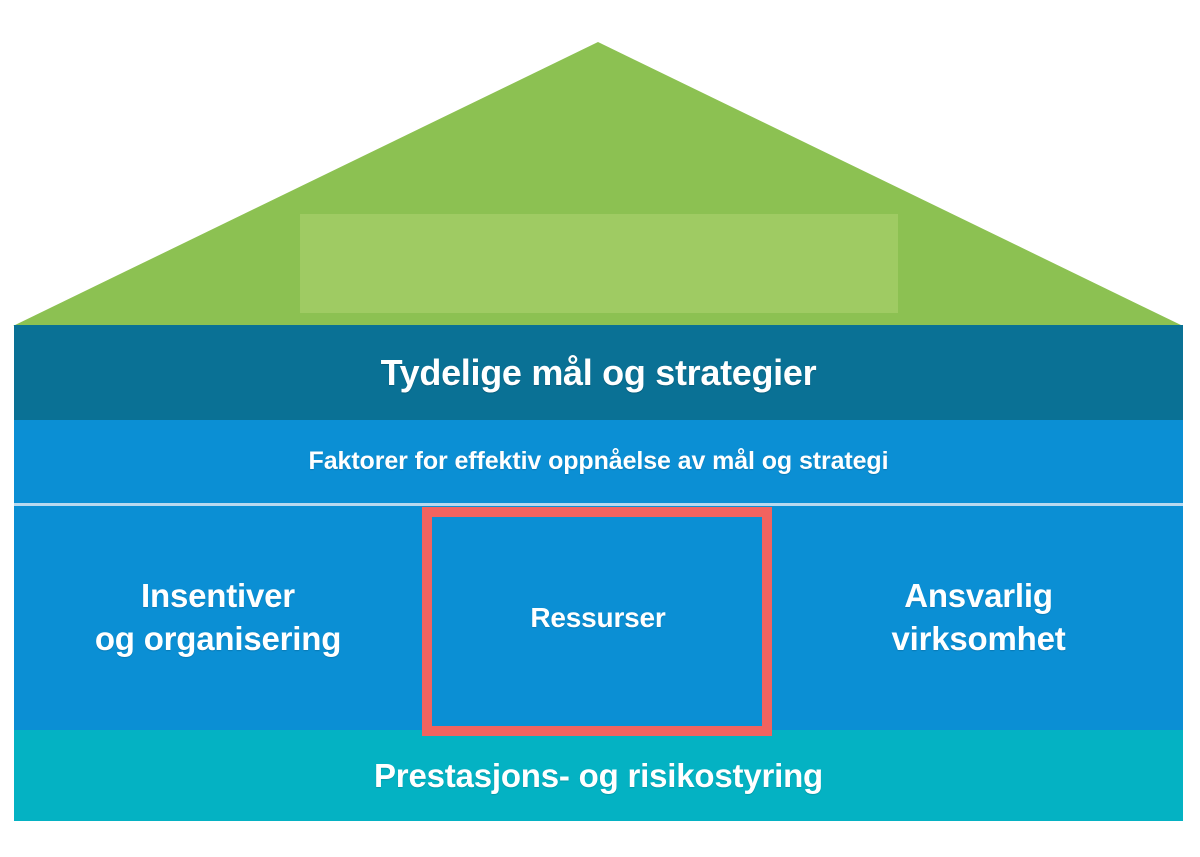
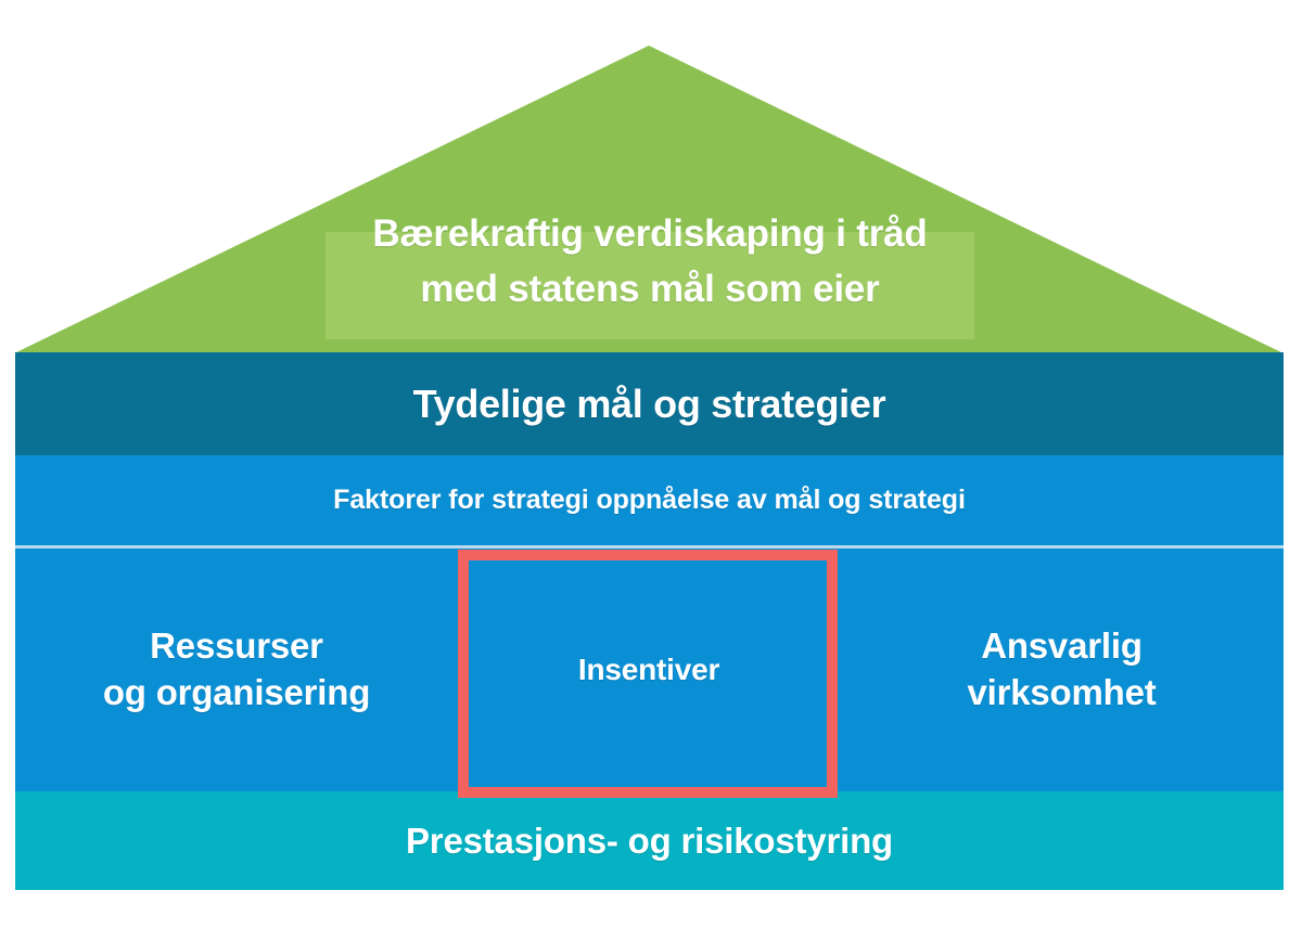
+ Bærekraftig verdiskaping i tråd
+ med statens mål som eier
  Tydelige mål og strategier
- Faktorer for effektiv oppnåelse av mål og strategi
+ Faktorer for strategi oppnåelse av mål og strategi
- Insentiver
+ Ressurser
  og organisering
- Ressurser
+ Insentiver
  Ansvarlig
  virksomhet
  Prestasjons- og risikostyring
